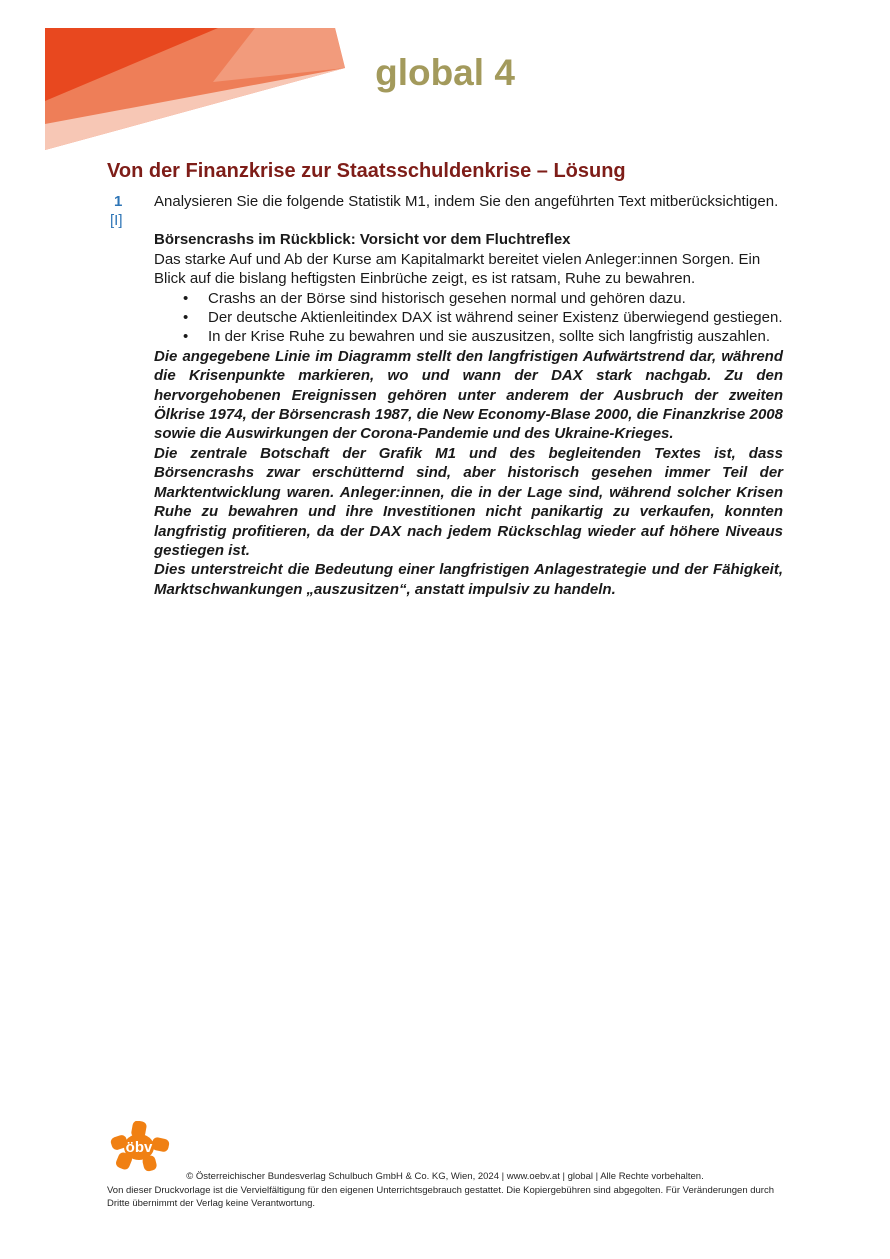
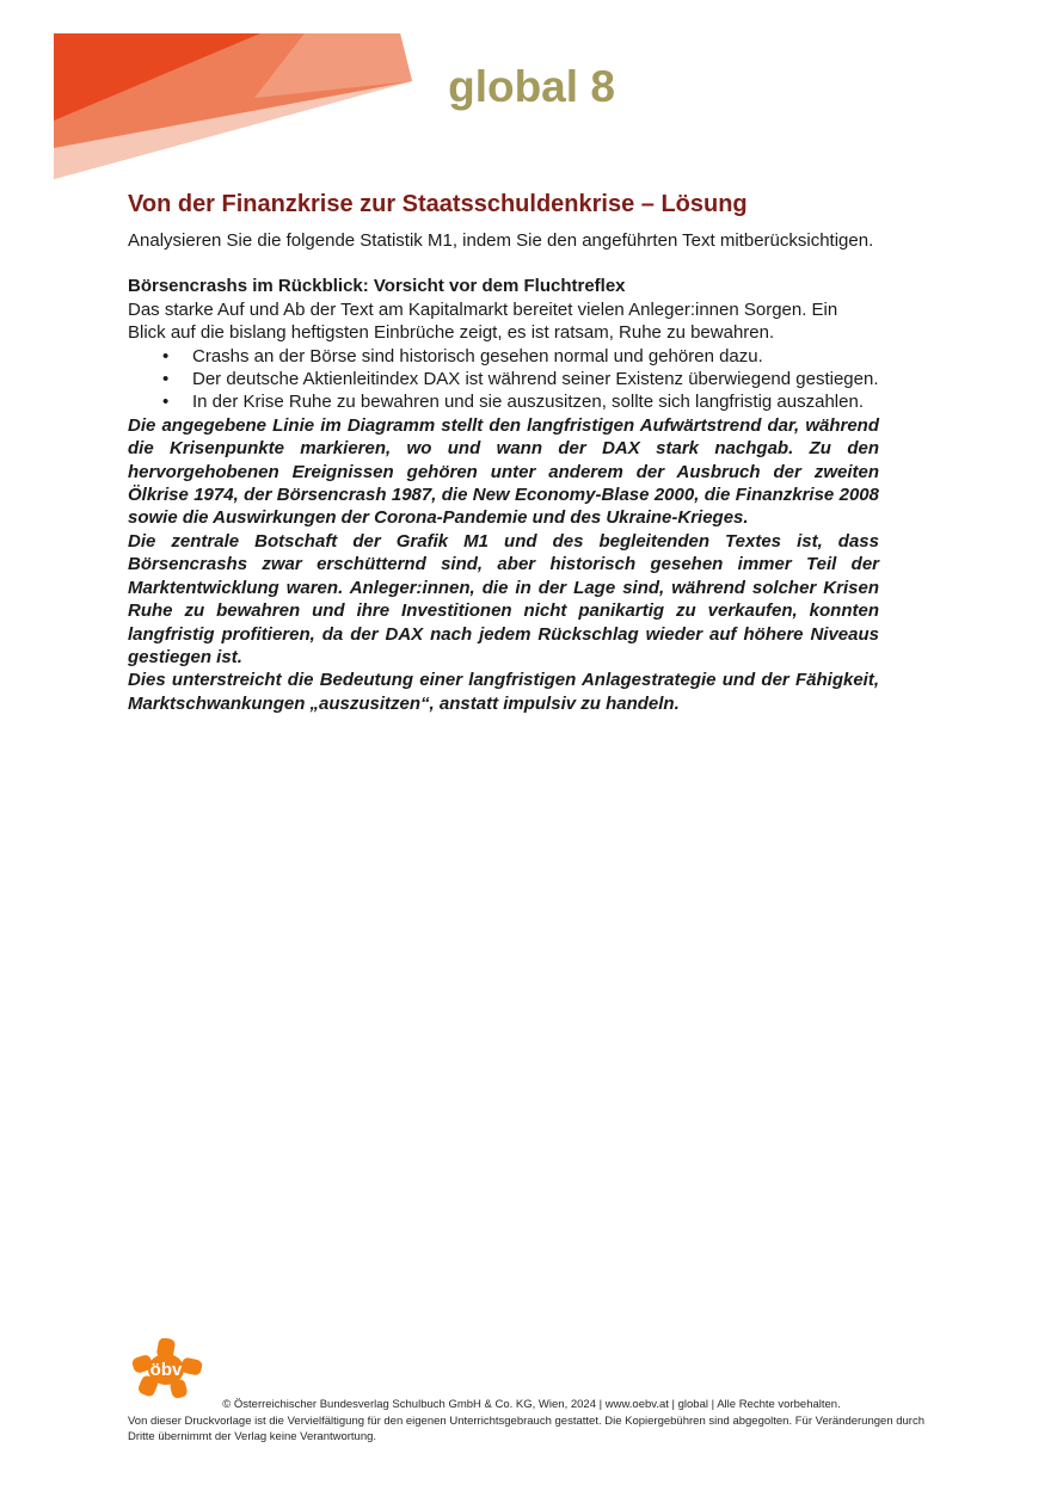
- global 4
+ global 8
  Von der Finanzkrise zur Staatsschuldenkrise – Lösung
- 1
- [I]
  Analysieren Sie die folgende Statistik M1, indem Sie den angeführten Text mitberücksichtigen.
  Börsencrashs im Rückblick: Vorsicht vor dem Fluchtreflex
- Das starke Auf und Ab der Kurse am Kapitalmarkt bereitet vielen Anleger:innen Sorgen. Ein Blick auf die bislang heftigsten Einbrüche zeigt, es ist ratsam, Ruhe zu bewahren.
+ Das starke Auf und Ab der Text am Kapitalmarkt bereitet vielen Anleger:innen Sorgen. Ein Blick auf die bislang heftigsten Einbrüche zeigt, es ist ratsam, Ruhe zu bewahren.
  •
  Crashs an der Börse sind historisch gesehen normal und gehören dazu.
  •
  Der deutsche Aktienleitindex DAX ist während seiner Existenz überwiegend gestiegen.
  •
  In der Krise Ruhe zu bewahren und sie auszusitzen, sollte sich langfristig auszahlen.
  Die angegebene Linie im Diagramm stellt den langfristigen Aufwärtstrend dar, während die Krisenpunkte markieren, wo und wann der DAX stark nachgab. Zu den hervorgehobenen Ereignissen gehören unter anderem der Ausbruch der zweiten Ölkrise 1974, der Börsencrash 1987, die New Economy-Blase 2000, die Finanzkrise 2008 sowie die Auswirkungen der Corona-Pandemie und des Ukraine-Krieges.
  Die zentrale Botschaft der Grafik M1 und des begleitenden Textes ist, dass Börsencrashs zwar erschütternd sind, aber historisch gesehen immer Teil der Marktentwicklung waren. Anleger:innen, die in der Lage sind, während solcher Krisen Ruhe zu bewahren und ihre Investitionen nicht panikartig zu verkaufen, konnten langfristig profitieren, da der DAX nach jedem Rückschlag wieder auf höhere Niveaus gestiegen ist.
  Dies unterstreicht die Bedeutung einer langfristigen Anlagestrategie und der Fähigkeit, Marktschwankungen „auszusitzen“, anstatt impulsiv zu handeln.
  öbv
  © Österreichischer Bundesverlag Schulbuch GmbH & Co. KG, Wien, 2024 | www.oebv.at | global | Alle Rechte vorbehalten.
  Von dieser Druckvorlage ist die Vervielfältigung für den eigenen Unterrichtsgebrauch gestattet. Die Kopiergebühren sind abgegolten. Für Veränderungen durch Dritte übernimmt der Verlag keine Verantwortung.
